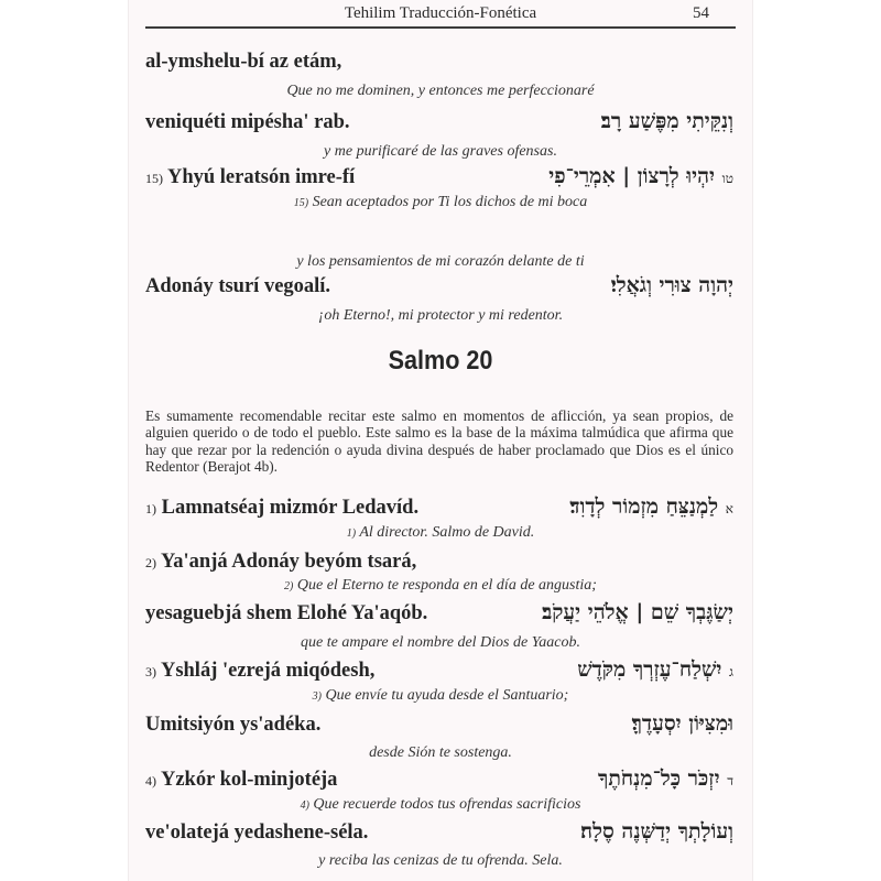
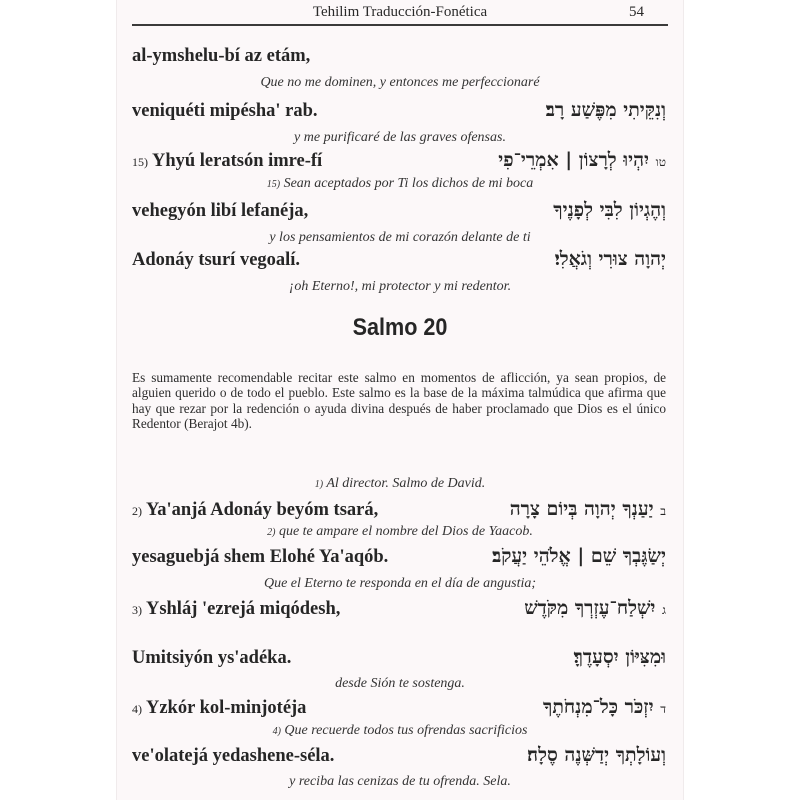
  Tehilim Traducción-Fonética
  54
  al-ymshelu-bí az etám,
  Que no me dominen, y entonces me perfeccionaré
  veniquéti mipésha' rab.
  וְנִקֵּיתִי מִפֶּשַׁע רָב
  y me purificaré de las graves ofensas.
  15) Yhyú leratsón imre-fí
  טו יִהְיוּ לְרָצוֹן | אִמְרֵי־פִי
  15) Sean aceptados por Ti los dichos de mi boca
+ vehegyón libí lefanéja,
+ וְהֶגְיוֹן לִבִּי לְפָנֶיךָ
  y los pensamientos de mi corazón delante de ti
  Adonáy tsurí vegoalí.
  יְהוָה צוּרִי וְגֹאֲלִי
  ¡oh Eterno!, mi protector y mi redentor.
  Salmo 20
  Es sumamente recomendable recitar este salmo en momentos de aflicción, ya sean propios, de alguien querido o de todo el pueblo. Este salmo es la base de la máxima talmúdica que afirma que hay que rezar por la redención o ayuda divina después de haber proclamado que Dios es el único Redentor (Berajot 4b).
- 1) Lamnatséaj mizmór Ledavíd.
- א לַמְנַצֵּחַ מִזְמוֹר לְדָוִד
  1) Al director. Salmo de David.
  2) Ya'anjá Adonáy beyóm tsará,
+ ב יַעַנְךָ יְהוָה בְּיוֹם צָרָה
- 2) Que el Eterno te responda en el día de angustia;
+ 2) que te ampare el nombre del Dios de Yaacob.
  yesaguebjá shem Elohé Ya'aqób.
  יְשַׂגֶּבְךָ שֵׁם | אֱלֹהֵי יַעֲקֹב
- que te ampare el nombre del Dios de Yaacob.
+ Que el Eterno te responda en el día de angustia;
  3) Yshláj 'ezrejá miqódesh,
  ג יִשְׁלַח־עֶזְרְךָ מִקֹּדֶשׁ
- 3) Que envíe tu ayuda desde el Santuario;
  Umitsiyón ys'adéka.
  וּמִצִּיּוֹן יִסְעָדֶךָּ
  desde Sión te sostenga.
  4) Yzkór kol-minjotéja
  ד יִזְכֹּר כָּל־מִנְחֹתֶךָ
  4) Que recuerde todos tus ofrendas sacrificios
  ve'olatejá yedashene-séla.
  וְעוֹלָתְךָ יְדַשְּׁנֶה סֶלָה
  y reciba las cenizas de tu ofrenda. Sela.
